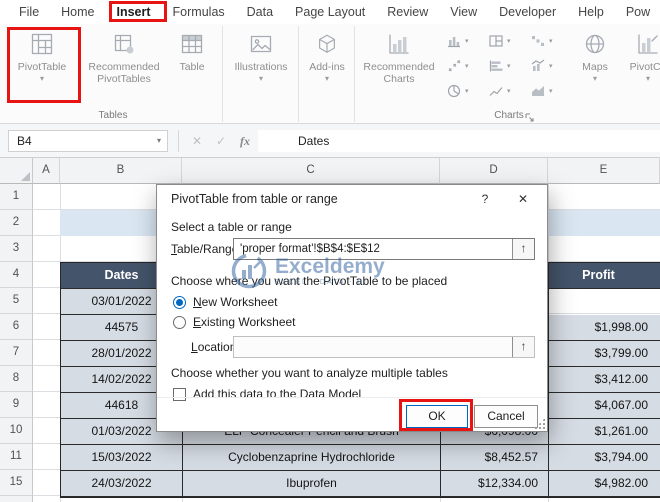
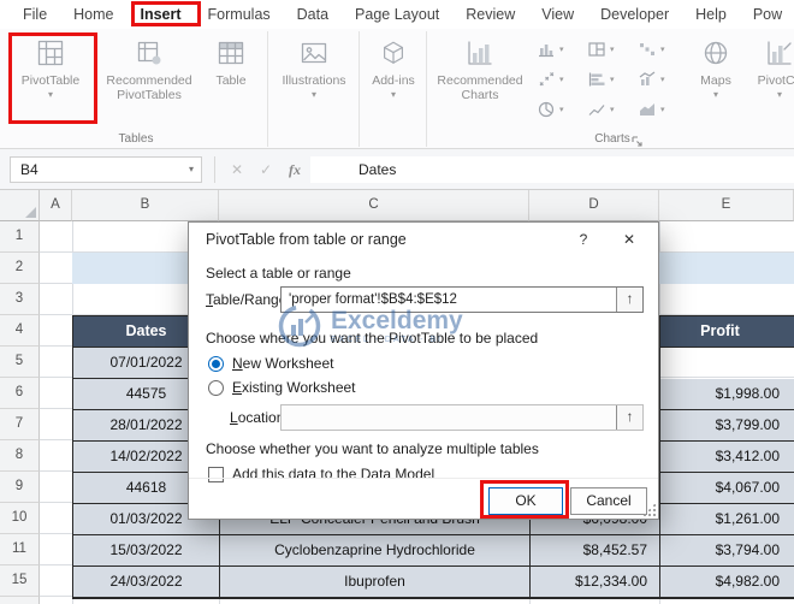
  File
  Home
  Insert
  Formulas
  Data
  Page Layout
  Review
  View
  Developer
  Help
  Pow
  PivotTable
  ▾
  Recommended PivotTables
  Table
  Illustrations
  ▾
  Add-ins
  ▾
  Recommended Charts
  Maps
  ▾
  PivotC
  ▾
  Tables
  Charts
  B4
  ▾
  ✕
  ✓
  fx
  Dates
  Dates
  Profit
- 03/01/2022
+ 07/01/2022
  44575
  $1,998.00
  28/01/2022
  $3,799.00
  14/02/2022
  $3,412.00
  44618
  $4,067.00
  01/03/2022
  $1,261.00
  15/03/2022
  Cyclobenzaprine Hydrochloride
  $8,452.57
  $3,794.00
  24/03/2022
  Ibuprofen
  $12,334.00
  $4,982.00
  A
  B
  C
  D
  E
  1
  2
  3
  4
  5
  6
  7
  8
  9
  10
  11
  15
  PivotTable from table or range
  ?
  ✕
  Select a table or range
  Table/Rang
  'proper format'!$B$4:$E$12
  ↑
  Choose where you want the PivotTable to be placed
  New Worksheet
  Existing Worksheet
  Locatio
  ↑
  Choose whether you want to analyze multiple tables
  Add this data to the Data Model
  OK
  Cancel
  Exceldemy
